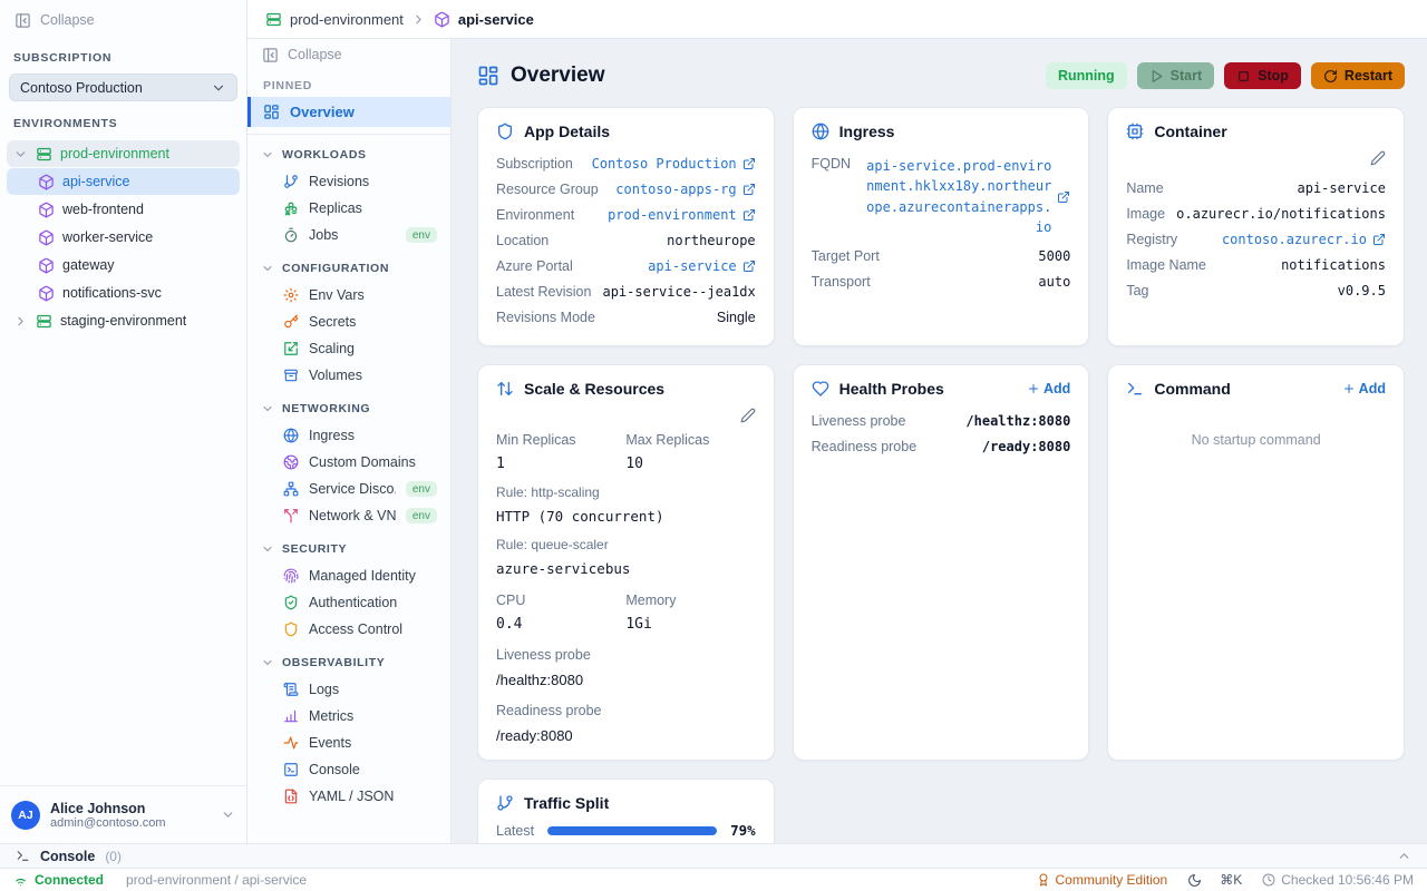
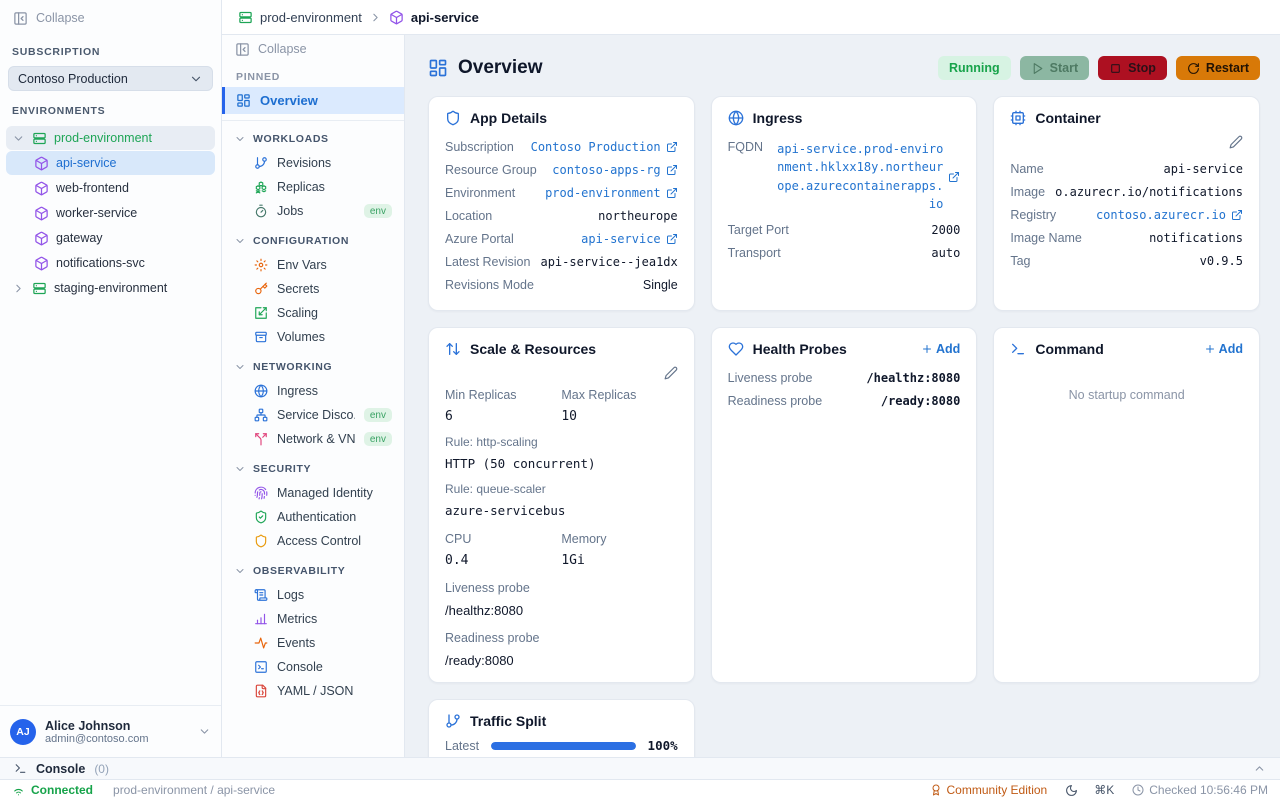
  Collapse
  SUBSCRIPTION
  Contoso Production
  ENVIRONMENTS
  prod-environment
  api-service
  web-frontend
  worker-service
  gateway
  notifications-svc
  staging-environment
  AJ
  Alice Johnson
  admin@contoso.com
  prod-environment
  api-service
  Collapse
  PINNED
  Overview
  WORKLOADS
  Revisions
  Replicas
  Jobs
  env
  CONFIGURATION
  Env Vars
  Secrets
  Scaling
  Volumes
  NETWORKING
  Ingress
- Custom Domains
  Service Disco
  env
  Network & VN
  env
  SECURITY
  Managed Identity
  Authentication
  Access Control
  OBSERVABILITY
  Logs
  Metrics
  Events
  Console
  YAML / JSON
  Overview
  Running
  Start
  Stop
  Restart
  App Details
  Subscription
  Contoso Production
  Resource Group
  contoso-apps-rg
  Environment
  prod-environment
  Location
  northeurope
  Azure Portal
  api-service
  Latest Revision
  api-service--jea1dx
  Revisions Mode
  Single
  Ingress
  FQDN
  api-service.prod-environment.hklxx18y.northeurope.azurecontainerapps.io
  Target Port
- 5000
+ 2000
  Transport
  auto
  Container
  Name
  api-service
  Image
  o.azurecr.io/notifications
  Registry
  contoso.azurecr.io
  Image Name
  notifications
  Tag
  v0.9.5
  Scale & Resources
  Min Replicas
- 1
+ 6
  Max Replicas
  10
  Rule: http-scaling
- HTTP (70 concurrent)
+ HTTP (50 concurrent)
  Rule: queue-scaler
  azure-servicebus
  CPU
  0.4
  Memory
  1Gi
  Liveness probe
  /healthz:8080
  Readiness probe
  /ready:8080
  Health Probes
  Add
  Liveness probe
  /healthz:8080
  Readiness probe
  /ready:8080
  Command
  Add
  No startup command
  Traffic Split
  Latest
- 79%
+ 100%
  Console
  (0)
  Connected
  prod-environment / api-service
  Community Edition
  ⌘K
  Checked 10:56:46 PM
